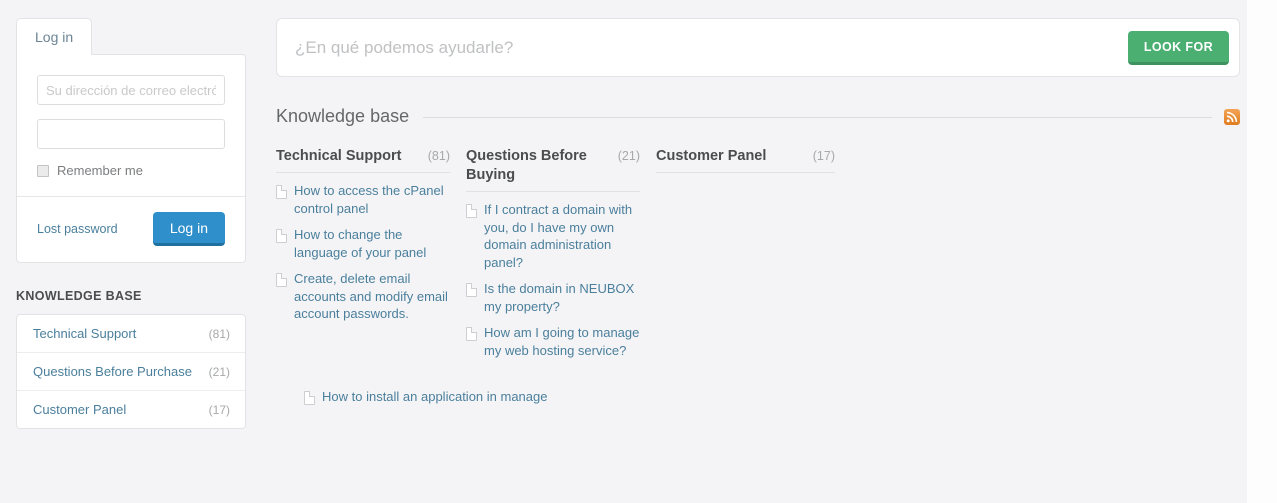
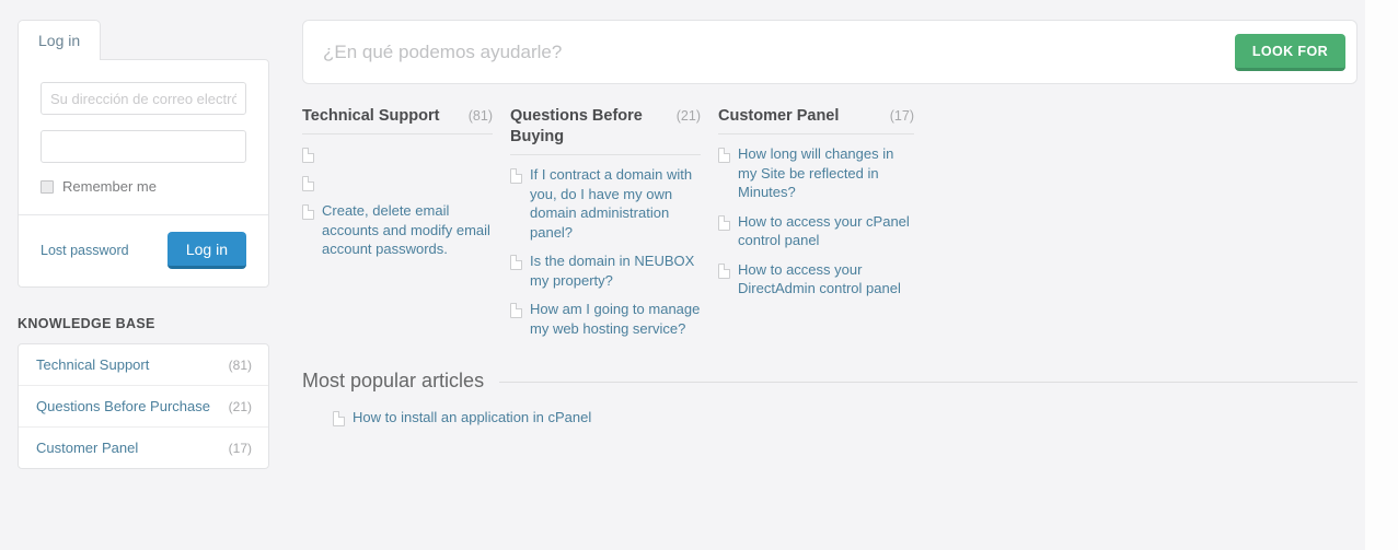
  Log in
  Su dirección de correo electró
  Remember me
  Lost password
  Log in
  KNOWLEDGE BASE
  Technical Support
  (81)
  Questions Before Purchase
  (21)
  Customer Panel
  (17)
  ¿En qué podemos ayudarle?
  LOOK FOR
- Knowledge base
  Technical Support
  (81)
- How to access the cPanel control panel
- How to change the language of your panel
  Create, delete email accounts and modify email account passwords.
  Questions Before Buying
  (21)
  If I contract a domain with you, do I have my own domain administration panel?
  Is the domain in NEUBOX my property?
  How am I going to manage my web hosting service?
  Customer Panel
  (17)
+ How long will changes in my Site be reflected in Minutes?
+ How to access your cPanel control panel
+ How to access your DirectAdmin control panel
+ Most popular articles
- How to install an application in manage
+ How to install an application in cPanel
